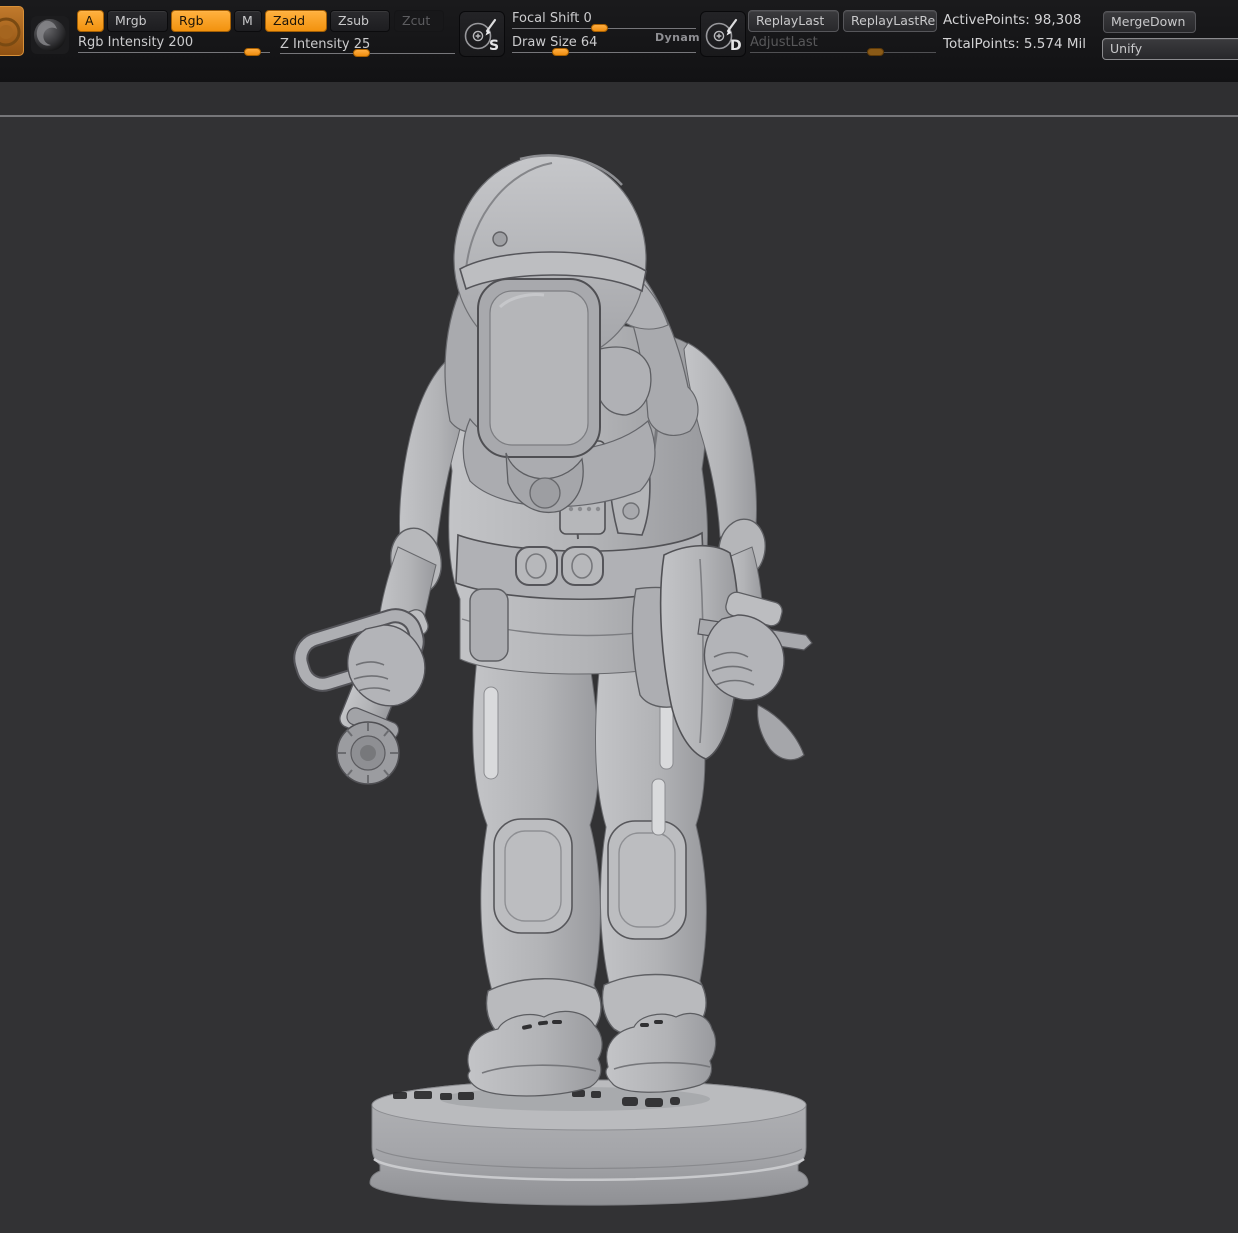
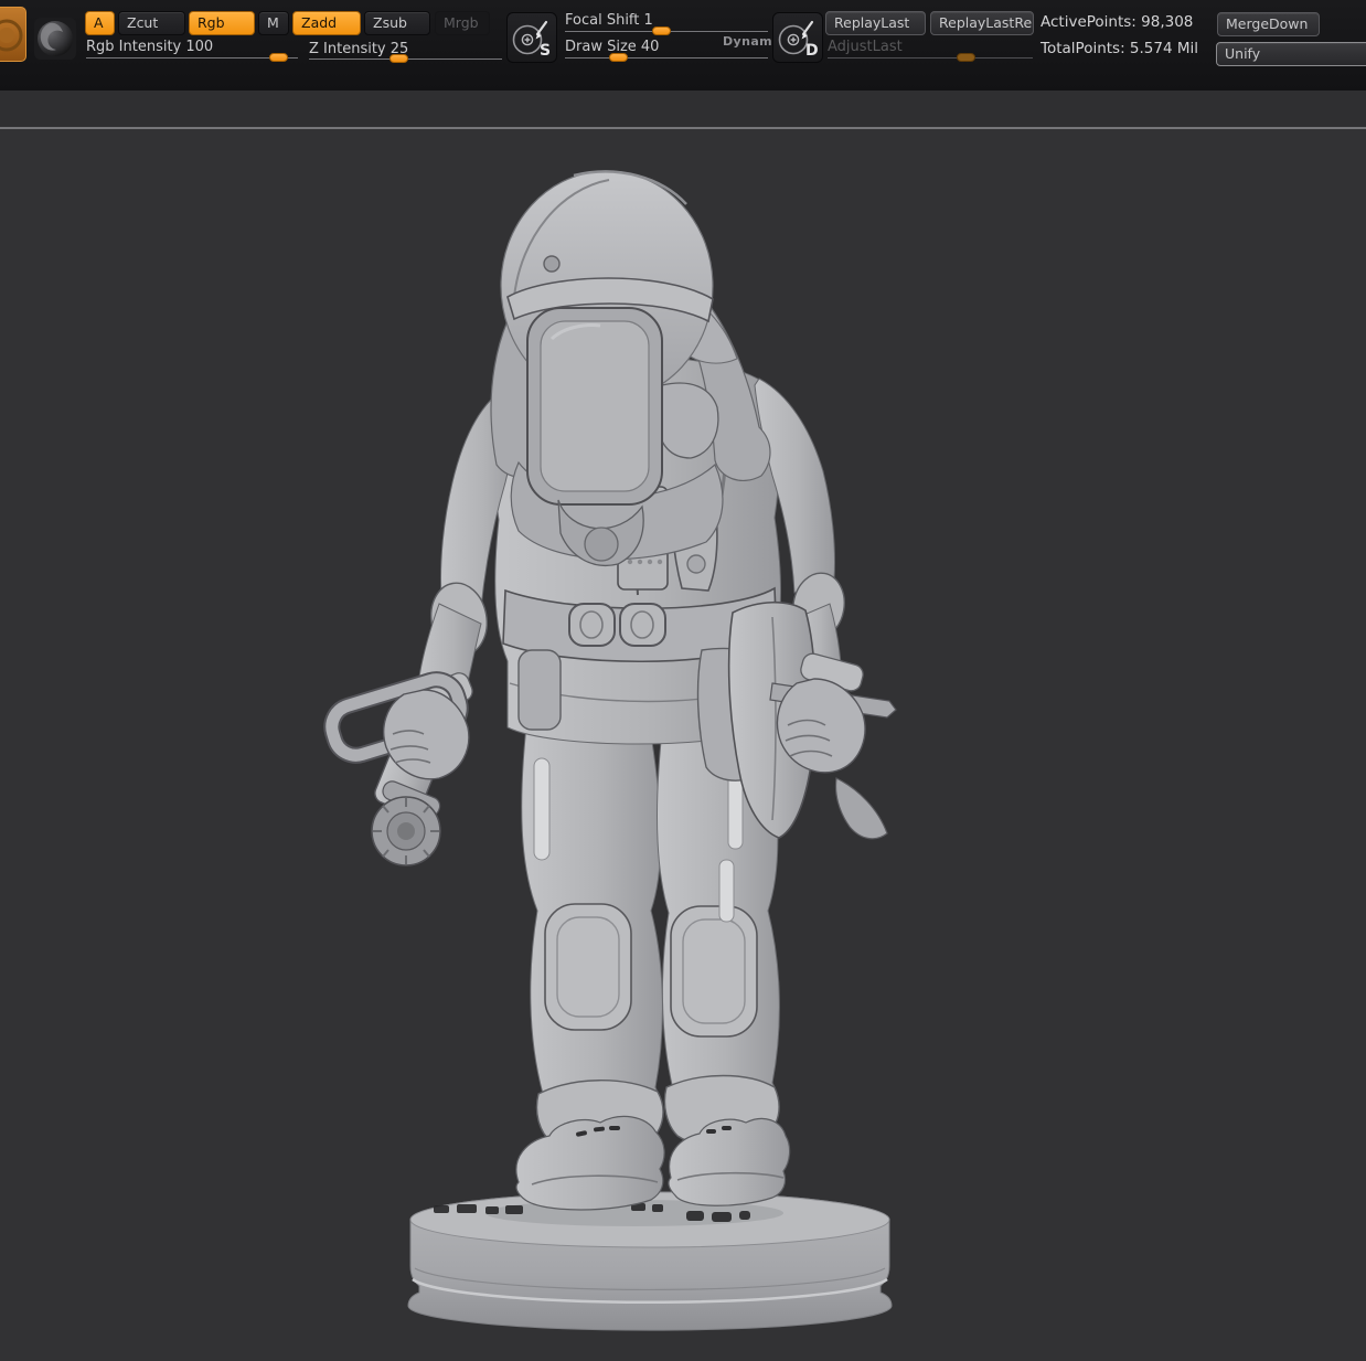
  A
- Mrgb
+ Zcut
  Rgb
  M
  Zadd
  Zsub
- Zcut
+ Mrgb
- Rgb Intensity 200
+ Rgb Intensity 100
  Z Intensity 25
  S
- Focal Shift 0
+ Focal Shift 1
- Draw Size 64
+ Draw Size 40
  Dynam
  D
  ReplayLast
  ReplayLastRel
  AdjustLast
  ActivePoints: 98,308
  TotalPoints: 5.574 Mil
  MergeDown
  Unify
